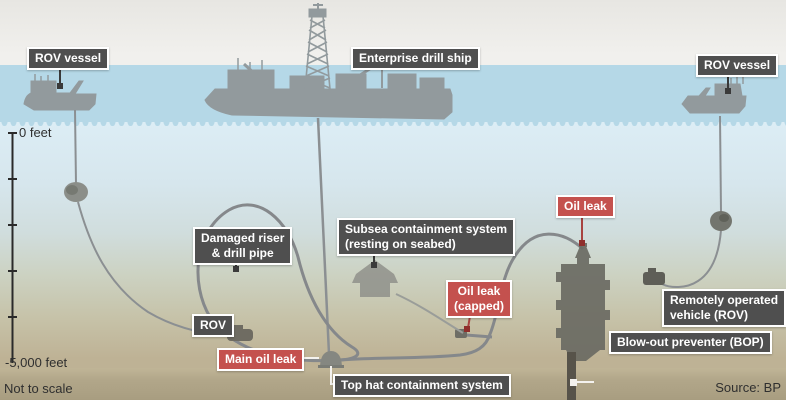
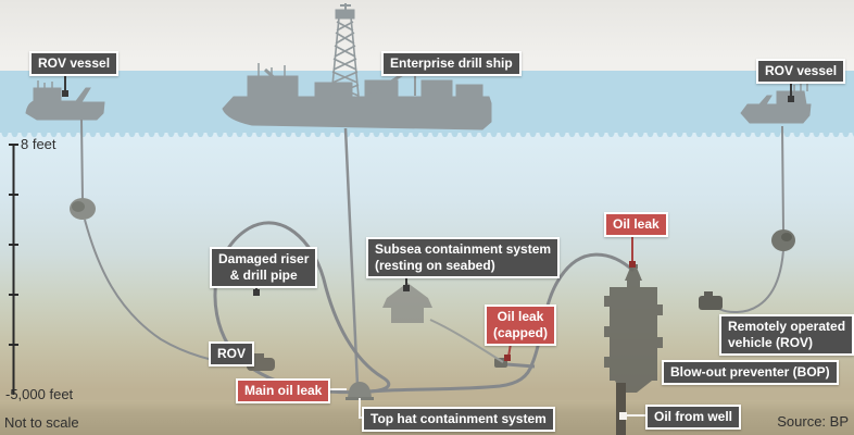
  ROV vessel
  Enterprise drill ship
  ROV vessel
  Damaged riser
  & drill pipe
  ROV
  Subsea containment system
  (resting on seabed)
  Oil leak
  (capped)
  Oil leak
  Remotely operated
  vehicle (ROV)
  Blow-out preventer (BOP)
  Main oil leak
  Top hat containment system
+ Oil from well
- 0 feet
+ 8 feet
  -5,000 feet
  Not to scale
  Source: BP
